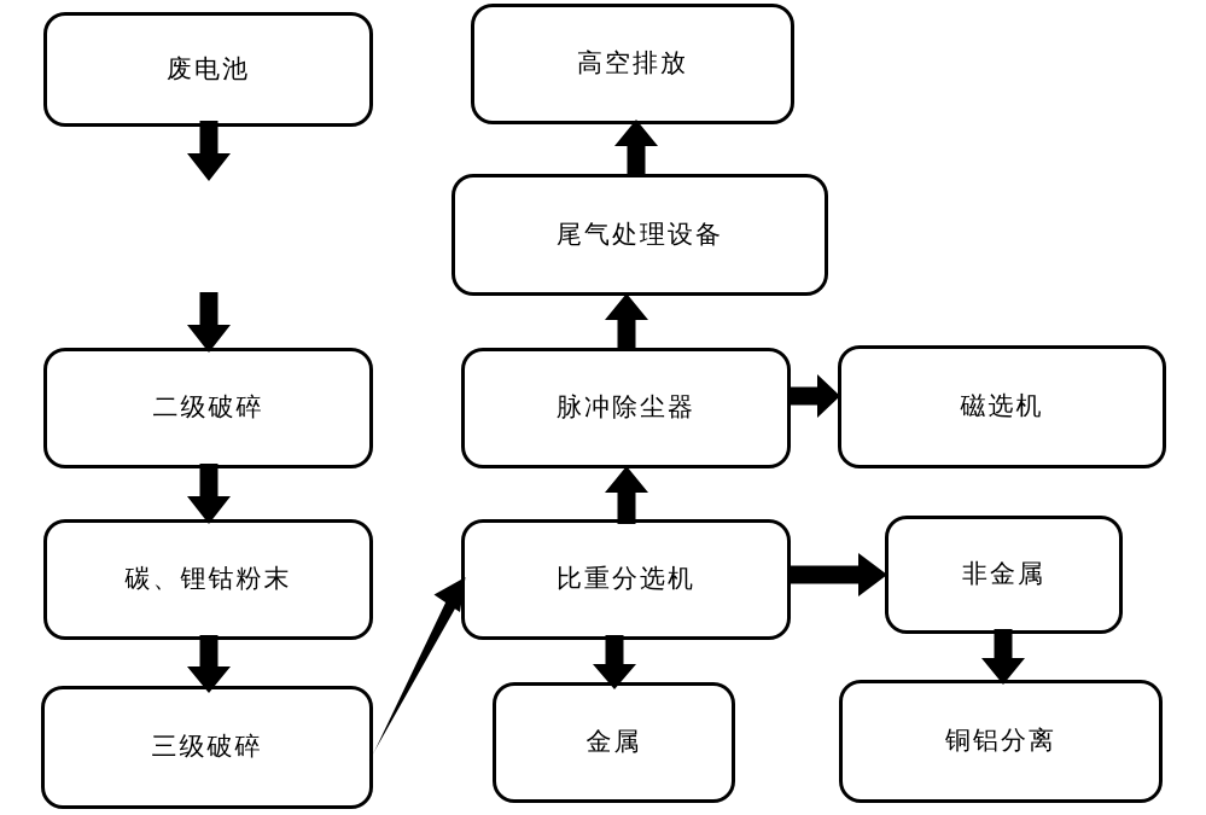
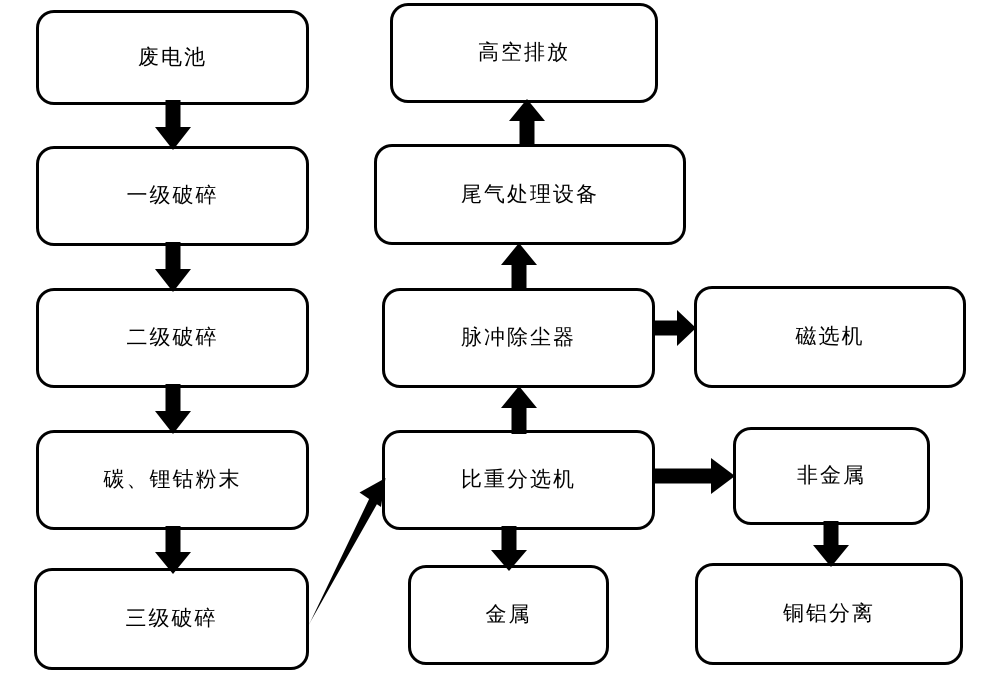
  废电池
+ 一级破碎
  二级破碎
  碳、锂钴粉末
  三级破碎
  高空排放
  尾气处理设备
  脉冲除尘器
  比重分选机
  金属
  磁选机
  非金属
  铜铝分离
